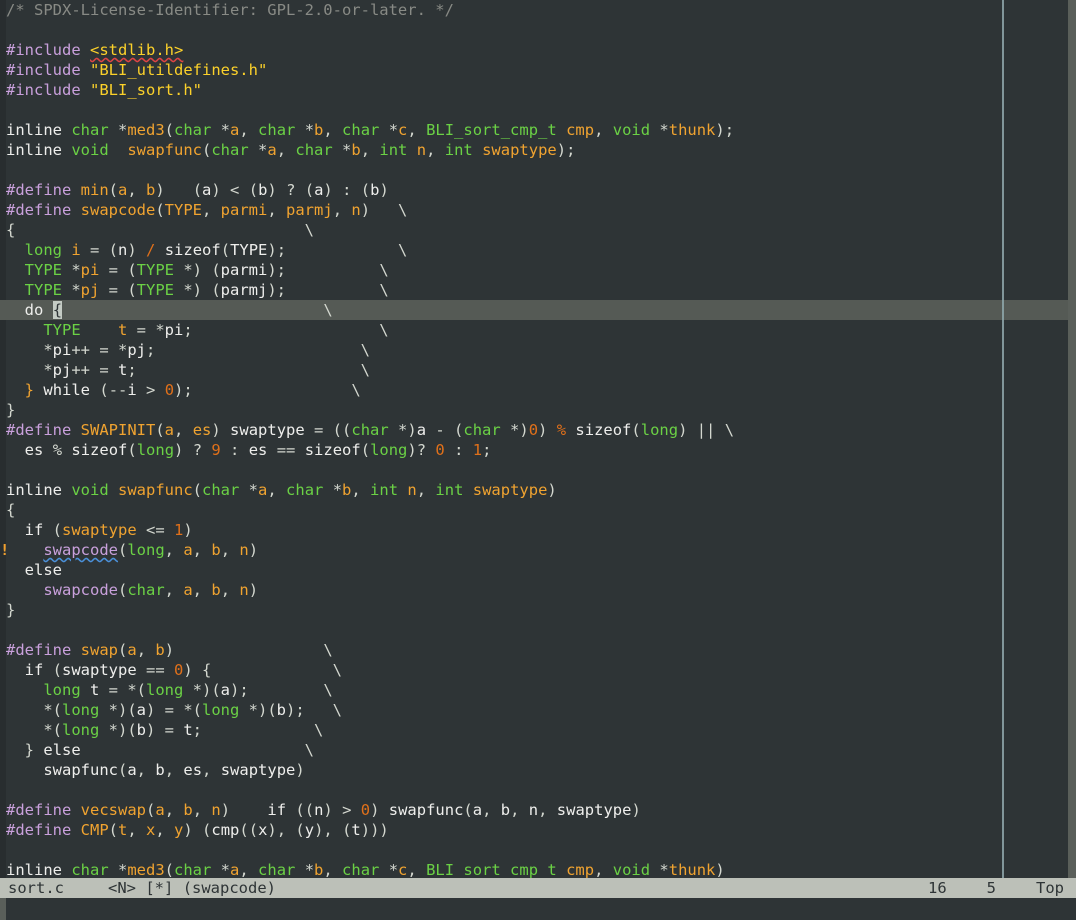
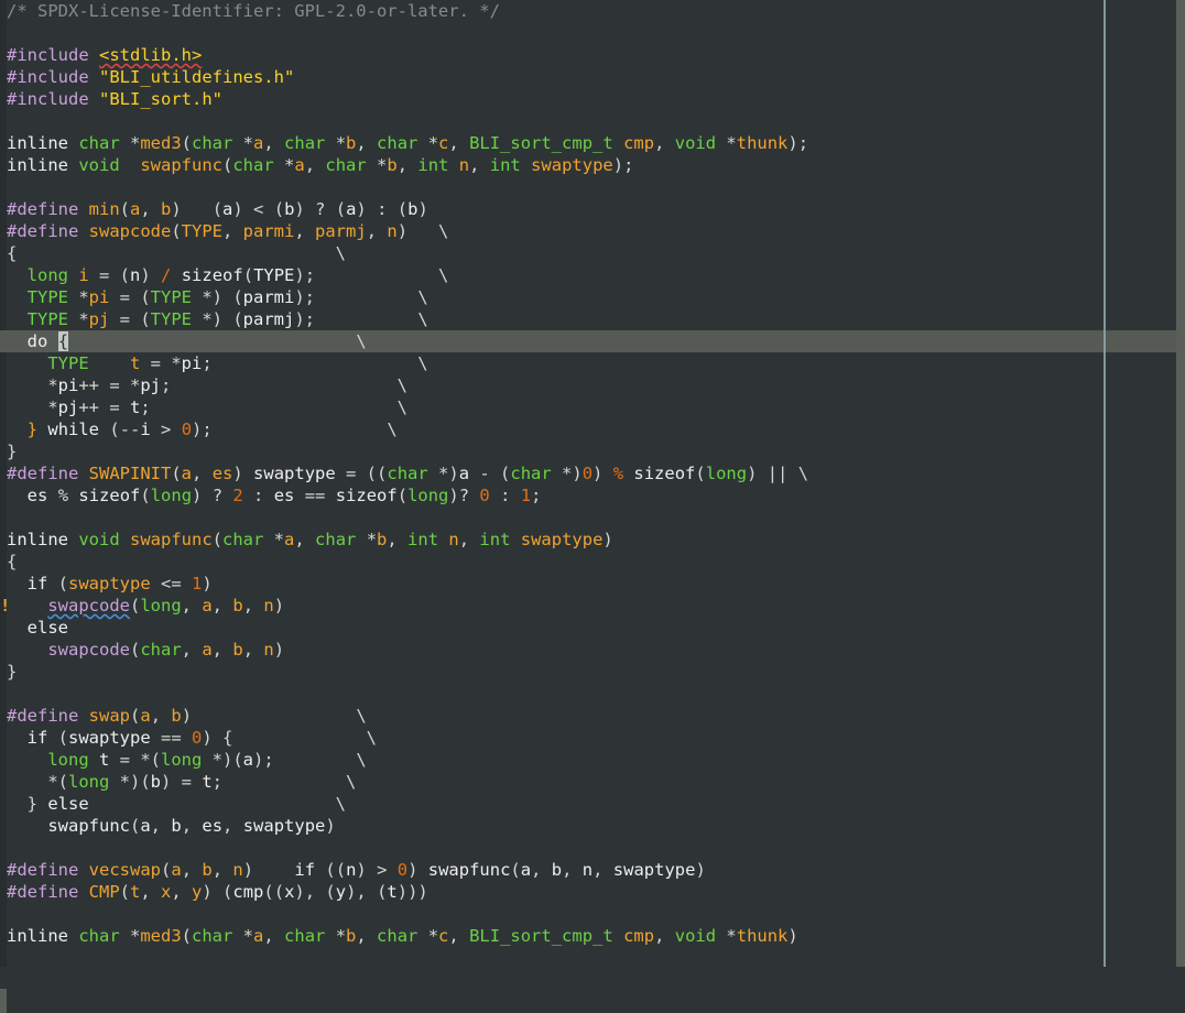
  /* SPDX-License-Identifier: GPL-2.0-or-later. */
  #include <stdlib.h>
  #include "BLI_utildefines.h"
  #include "BLI_sort.h"
  inline char *med3(char *a, char *b, char *c, BLI_sort_cmp_t cmp, void *thunk);
  inline void swapfunc(char *a, char *b, int n, int swaptype);
  #define min(a, b) (a) < (b) ? (a) : (b)
  #define swapcode(TYPE, parmi, parmj, n) \
  { \
  long i = (n) / sizeof(TYPE); \
  TYPE *pi = (TYPE *) (parmi); \
  TYPE *pj = (TYPE *) (parmj); \
  do { \
  TYPE t = *pi; \
  *pi++ = *pj; \
  *pj++ = t; \
  } while (--i > 0); \
  }
  #define SWAPINIT(a, es) swaptype = ((char *)a - (char *)0) % sizeof(long) || \
- es % sizeof(long) ? 9 : es == sizeof(long)? 0 : 1;
+ es % sizeof(long) ? 2 : es == sizeof(long)? 0 : 1;
  inline void swapfunc(char *a, char *b, int n, int swaptype)
  {
  if (swaptype <= 1)
  !
  swapcode(long, a, b, n)
  else
  swapcode(char, a, b, n)
  }
  #define swap(a, b) \
  if (swaptype == 0) { \
  long t = *(long *)(a); \
- *(long *)(a) = *(long *)(b); \
  *(long *)(b) = t; \
  } else \
  swapfunc(a, b, es, swaptype)
  #define vecswap(a, b, n) if ((n) > 0) swapfunc(a, b, n, swaptype)
  #define CMP(t, x, y) (cmp((x), (y), (t)))
  inline char *med3(char *a, char *b, char *c, BLI_sort_cmp_t cmp, void *thunk)
- sort.c <N> [*] (swapcode)
- 16 5 Top
